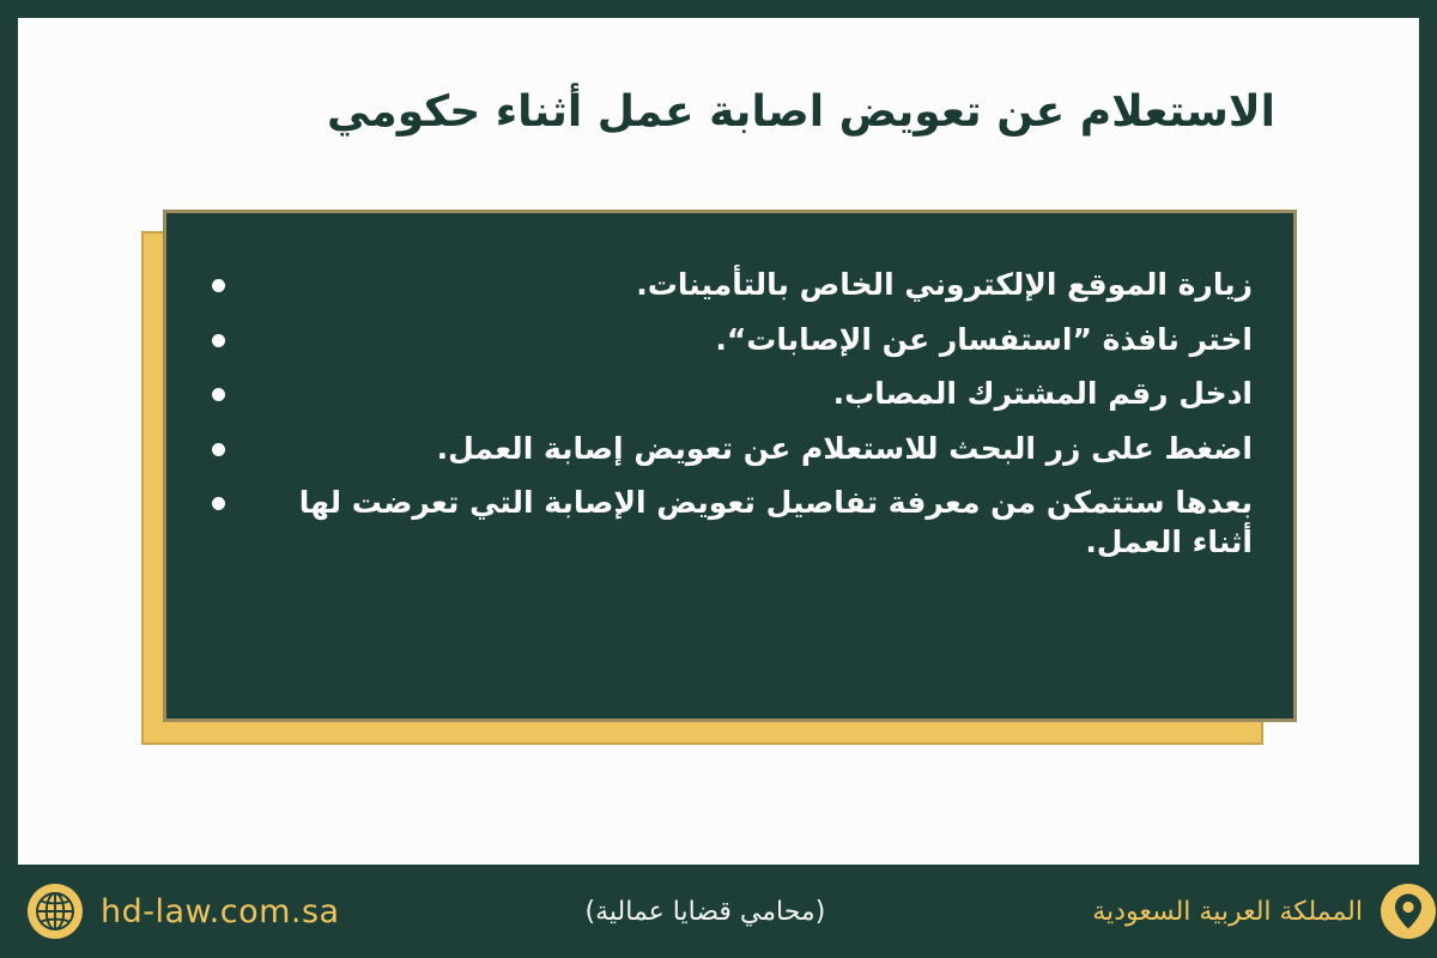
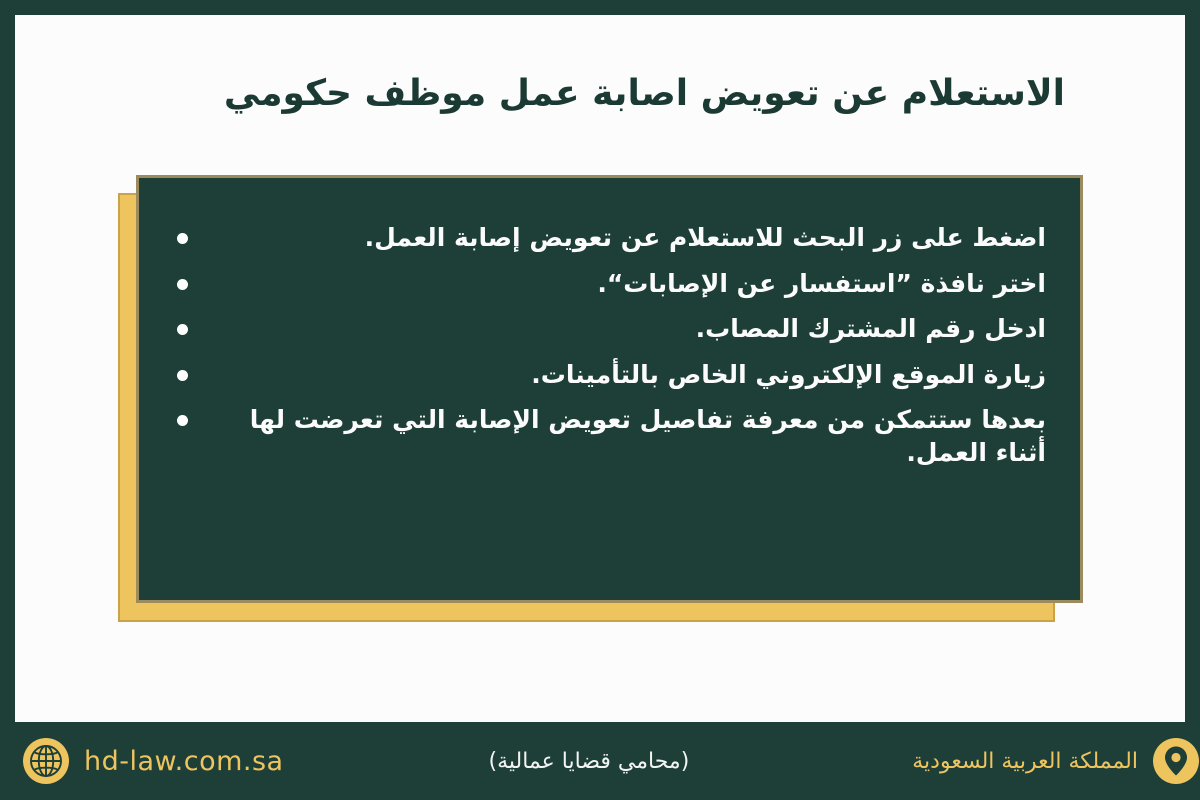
- الاستعلام عن تعويض اصابة عمل أثناء حكومي
+ الاستعلام عن تعويض اصابة عمل موظف حكومي
- زيارة الموقع الإلكتروني الخاص بالتأمينات.
+ اضغط على زر البحث للاستعلام عن تعويض إصابة العمل.
  اختر نافذة ”استفسار عن الإصابات“.
  ادخل رقم المشترك المصاب.
- اضغط على زر البحث للاستعلام عن تعويض إصابة العمل.
+ زيارة الموقع الإلكتروني الخاص بالتأمينات.
  بعدها ستتمكن من معرفة تفاصيل تعويض الإصابة التي تعرضت لها أثناء العمل.
  hd-law.com.sa
  (محامي قضايا عمالية)
  المملكة العربية السعودية
